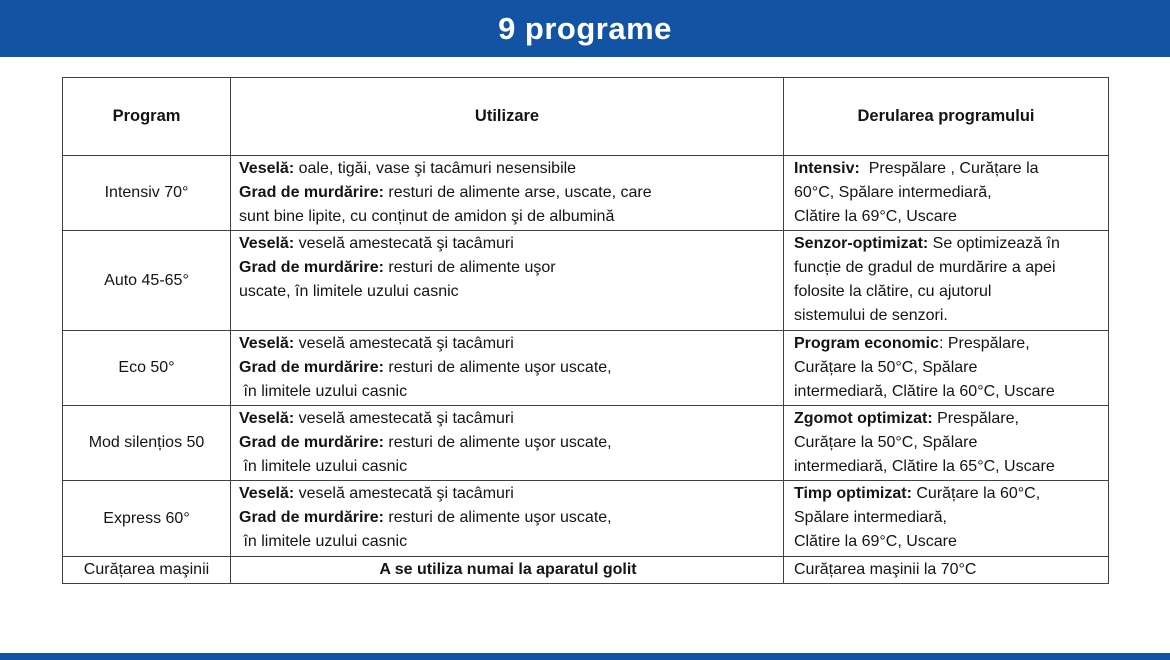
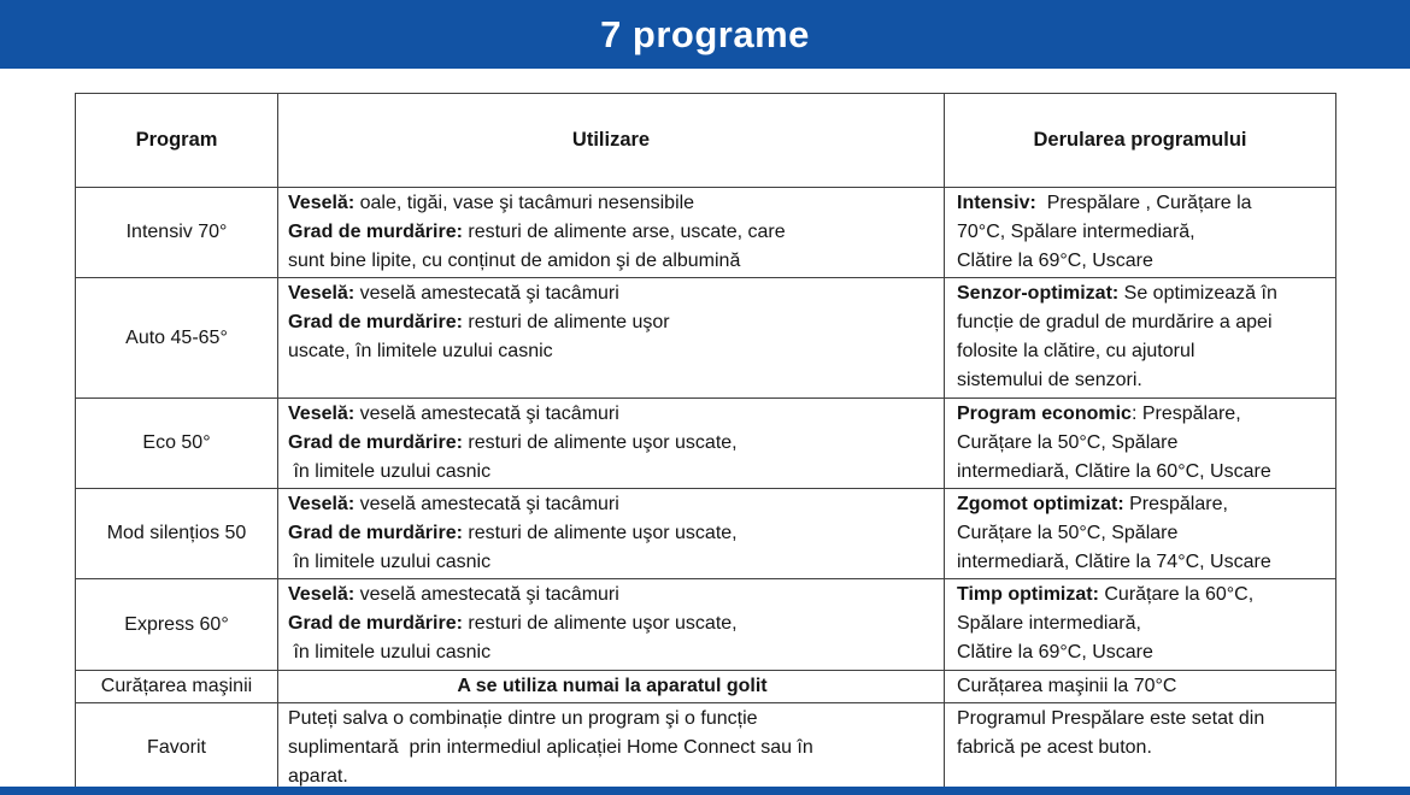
- 9 programe
+ 7 programe
  Program	Utilizare	Derularea programului
- Intensiv 70°	Veselă: oale, tigăi, vase şi tacâmuri nesensibile Grad de murdărire: resturi de alimente arse, uscate, care sunt bine lipite, cu conținut de amidon şi de albumină	Intensiv: Prespălare , Curățare la 60°C, Spălare intermediară, Clătire la 69°C, Uscare
+ Intensiv 70°	Veselă: oale, tigăi, vase şi tacâmuri nesensibile Grad de murdărire: resturi de alimente arse, uscate, care sunt bine lipite, cu conținut de amidon şi de albumină	Intensiv: Prespălare , Curățare la 70°C, Spălare intermediară, Clătire la 69°C, Uscare
  Auto 45-65°	Veselă: veselă amestecată şi tacâmuri Grad de murdărire: resturi de alimente uşor uscate, în limitele uzului casnic	Senzor-optimizat: Se optimizează în funcție de gradul de murdărire a apei folosite la clătire, cu ajutorul sistemului de senzori.
  Eco 50°	Veselă: veselă amestecată şi tacâmuri Grad de murdărire: resturi de alimente uşor uscate, în limitele uzului casnic	Program economic: Prespălare, Curățare la 50°C, Spălare intermediară, Clătire la 60°C, Uscare
- Mod silențios 50	Veselă: veselă amestecată şi tacâmuri Grad de murdărire: resturi de alimente uşor uscate, în limitele uzului casnic	Zgomot optimizat: Prespălare, Curățare la 50°C, Spălare intermediară, Clătire la 65°C, Uscare
+ Mod silențios 50	Veselă: veselă amestecată şi tacâmuri Grad de murdărire: resturi de alimente uşor uscate, în limitele uzului casnic	Zgomot optimizat: Prespălare, Curățare la 50°C, Spălare intermediară, Clătire la 74°C, Uscare
  Express 60°	Veselă: veselă amestecată şi tacâmuri Grad de murdărire: resturi de alimente uşor uscate, în limitele uzului casnic	Timp optimizat: Curățare la 60°C, Spălare intermediară, Clătire la 69°C, Uscare
  Curățarea maşinii	A se utiliza numai la aparatul golit	Curățarea maşinii la 70°C
+ Favorit	Puteți salva o combinație dintre un program şi o funcție suplimentară prin intermediul aplicației Home Connect sau în aparat.	Programul Prespălare este setat din fabrică pe acest buton.
